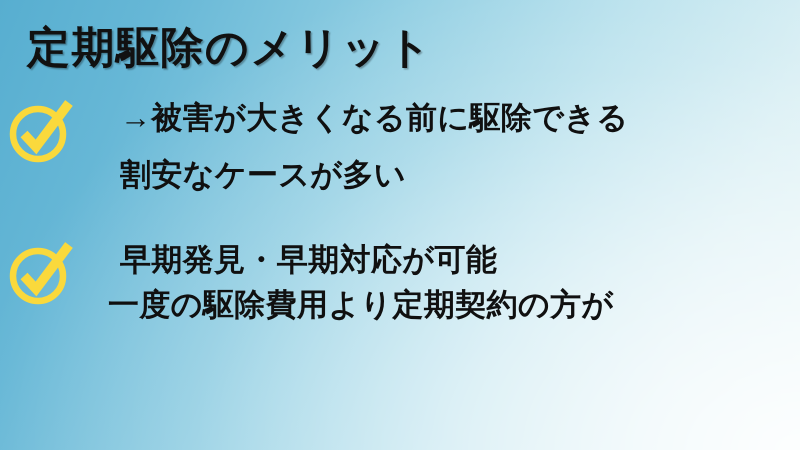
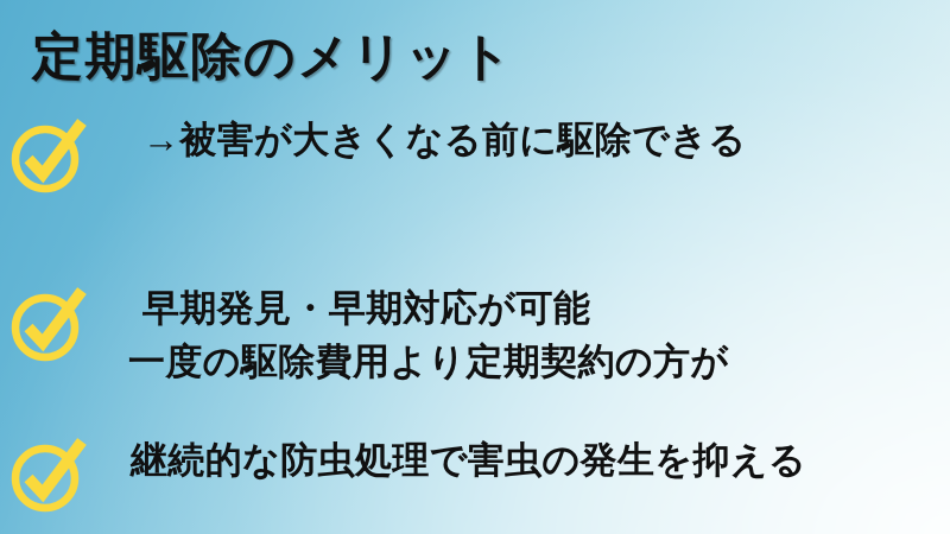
  定期駆除のメリット
  →被害が大きくなる前に駆除できる
- 割安なケースが多い
  早期発見・早期対応が可能
  一度の駆除費用より定期契約の方が
+ 継続的な防虫処理で害虫の発生を抑える
